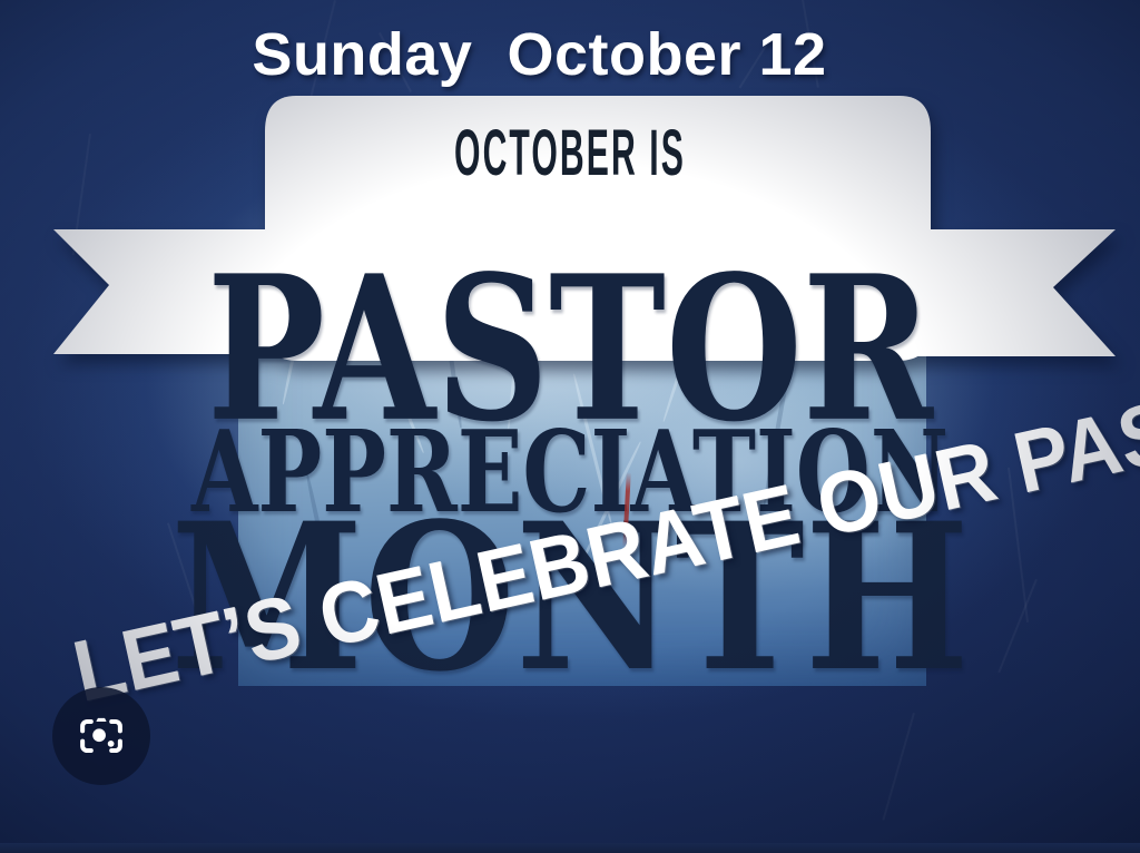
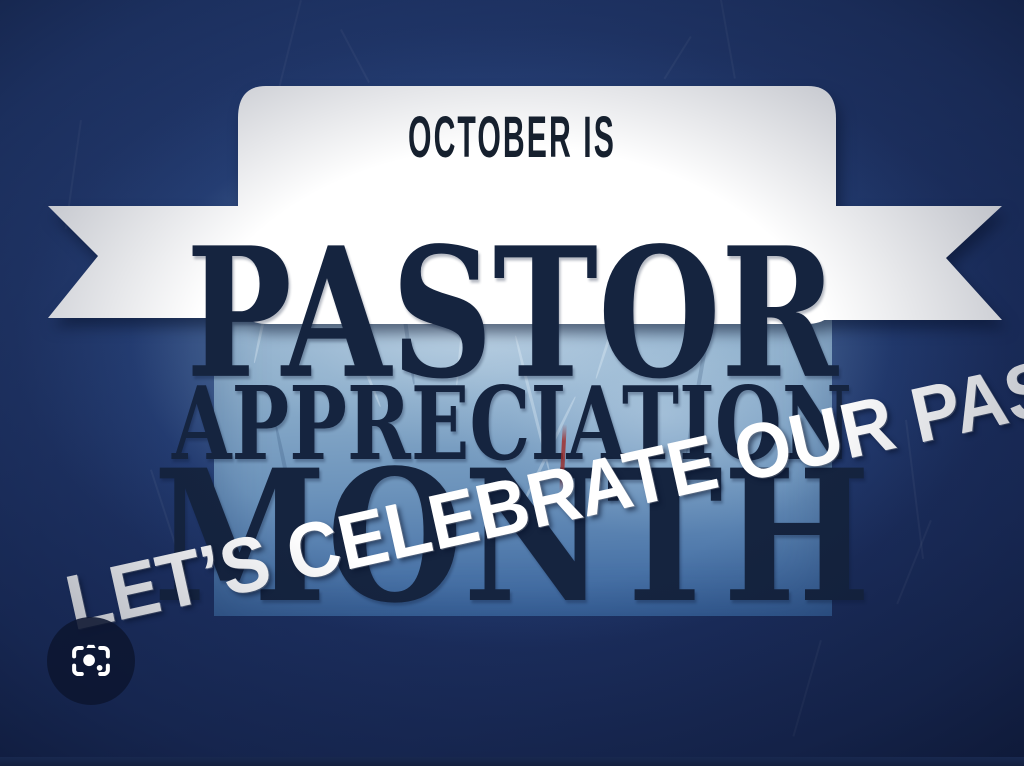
- Sunday October 12
